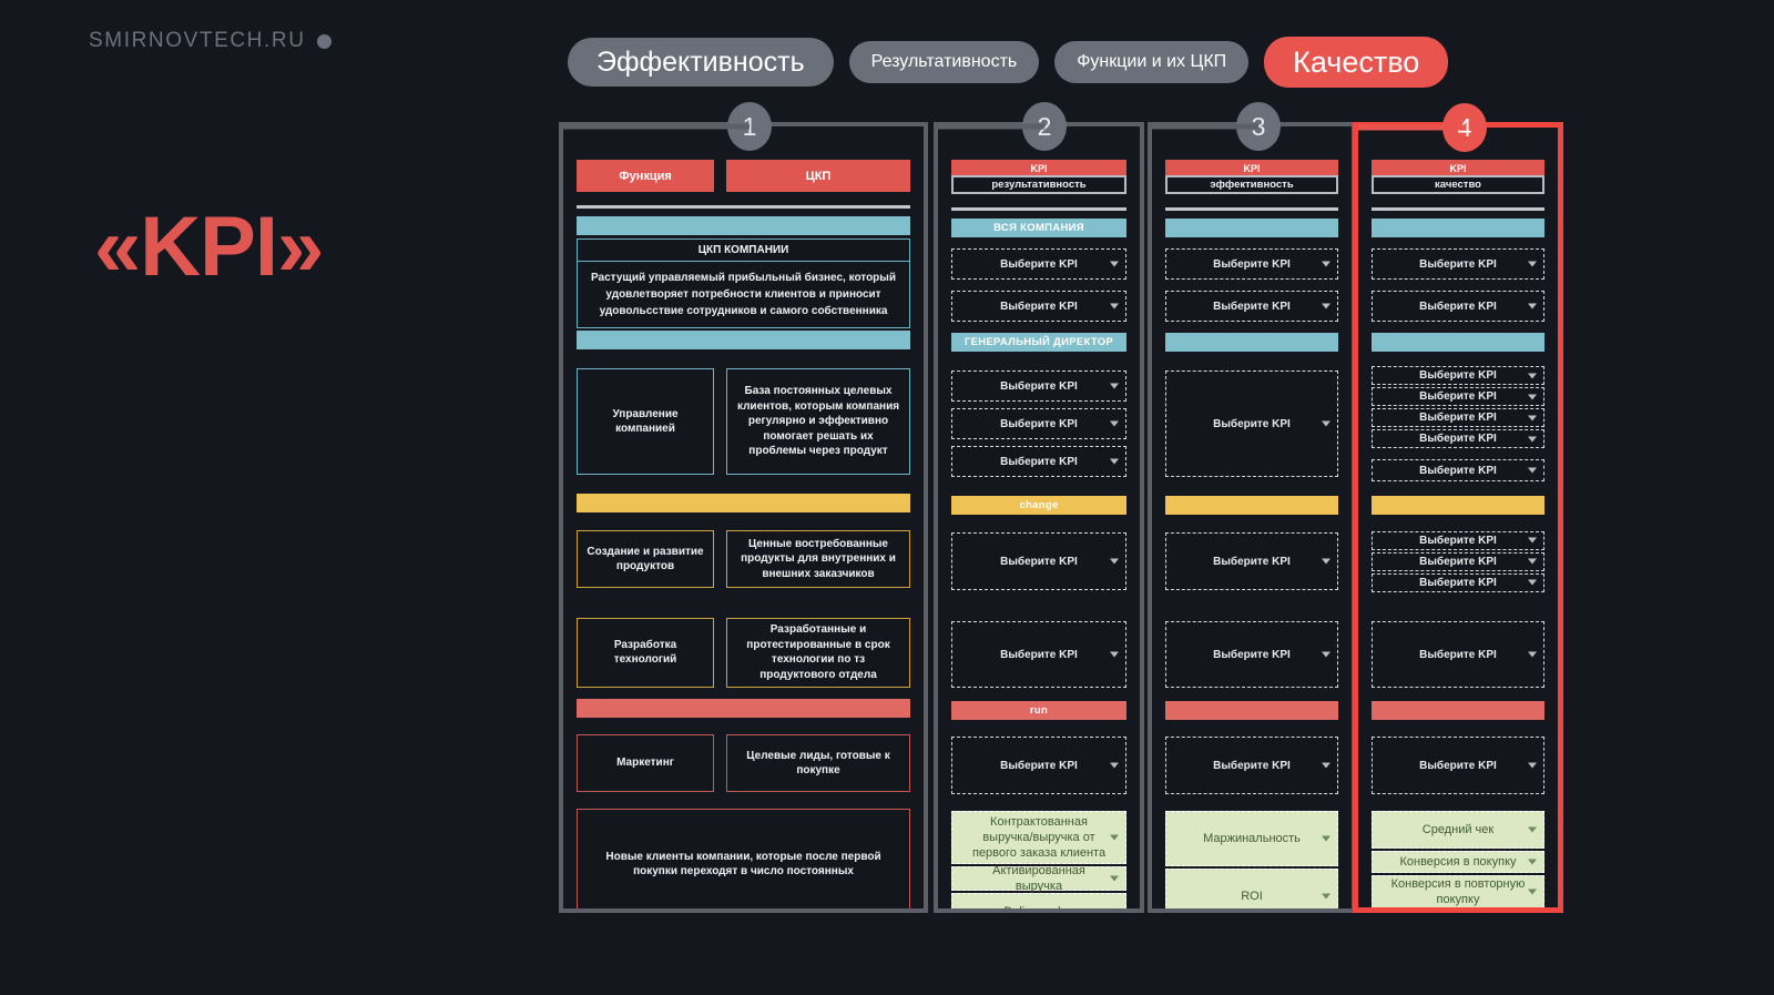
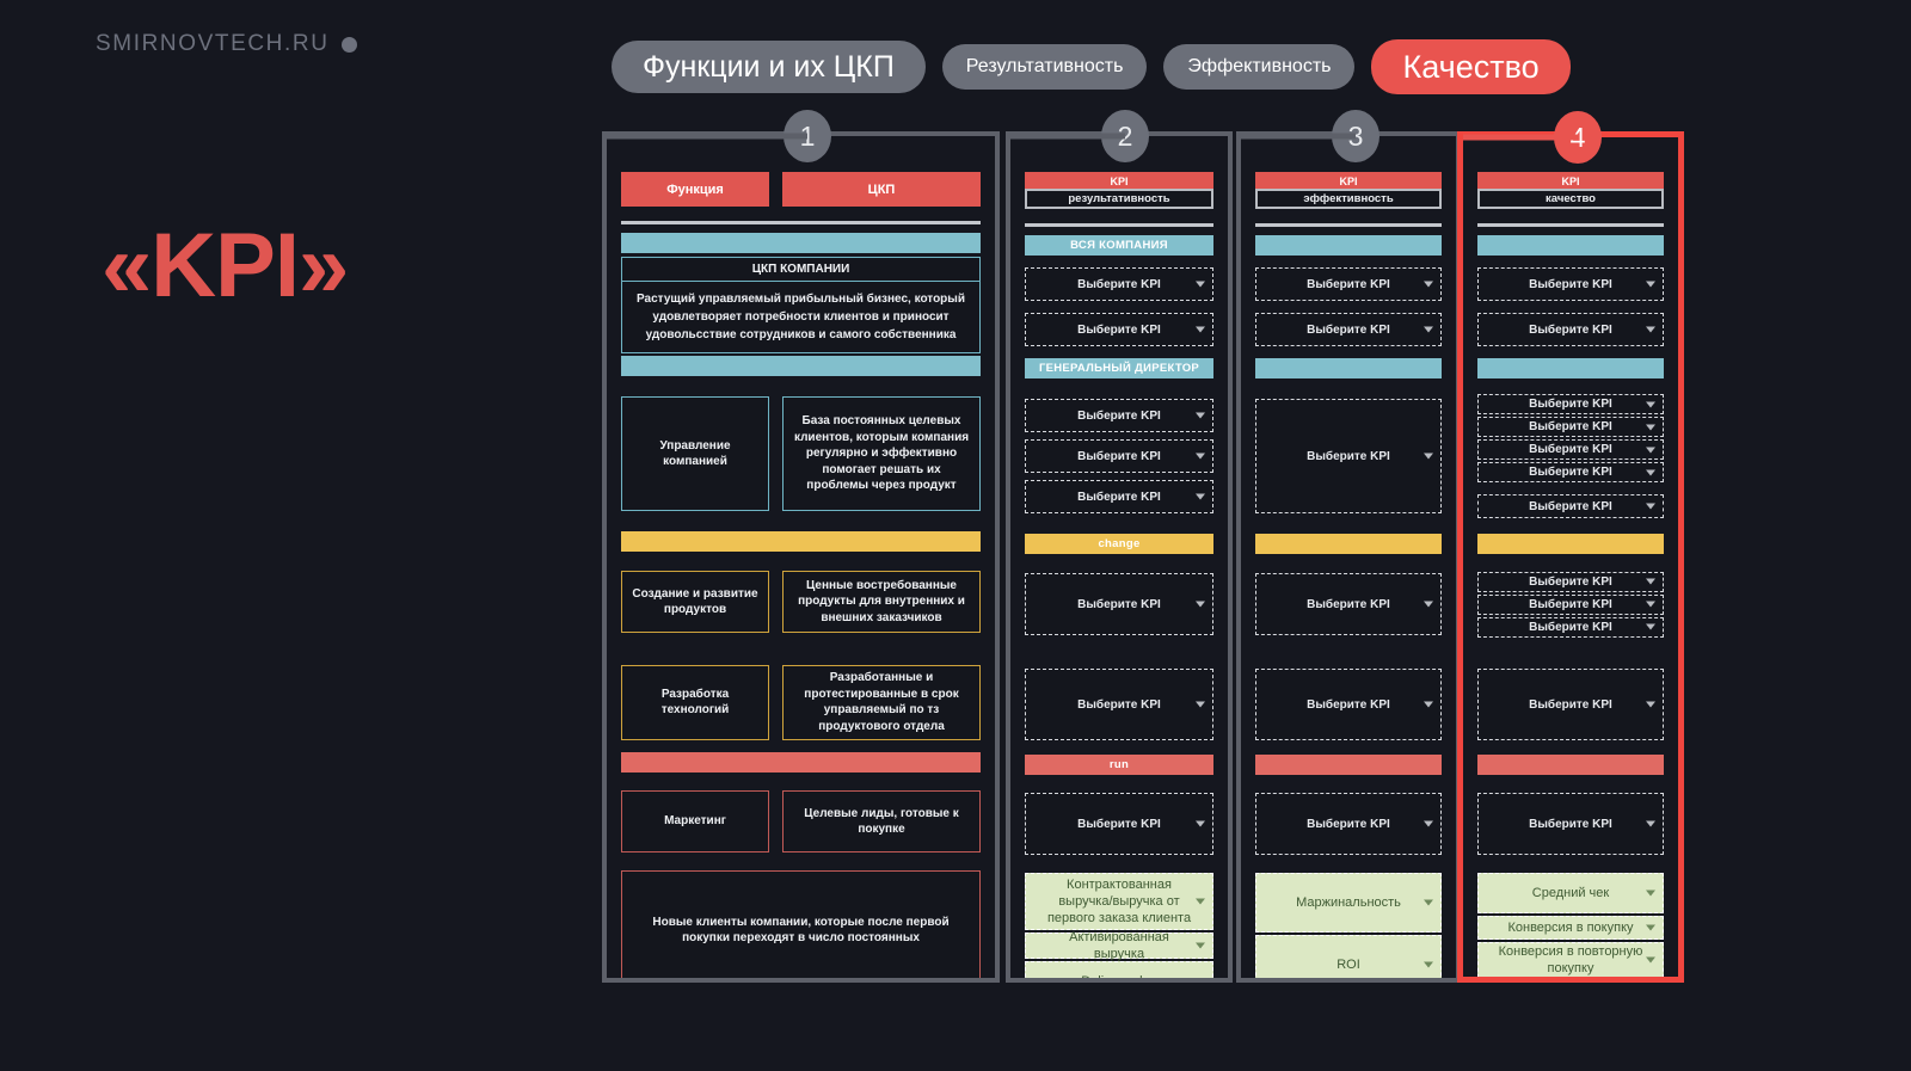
  SMIRNOVTECH.RU
  «KPI»
- Эффективность
+ Функции и их ЦКП
  Результативность
- Функции и их ЦКП
+ Эффективность
  Качество
  Функция
  ЦКП
  ЦКП КОМПАНИИ
  Растущий управляемый прибыльный бизнес, который удовлетворяет потребности клиентов и приносит удовольсствие сотрудников и самого собственника
  Управление компанией
  База постоянных целевых клиентов, которым компания регулярно и эффективно помогает решать их проблемы через продукт
  Создание и развитие продуктов
  Ценные востребованные продукты для внутренних и внешних заказчиков
  Разработка технологий
- Разработанные и протестированные в срок технологии по тз продуктового отдела
+ Разработанные и протестированные в срок управляемый по тз продуктового отдела
  Маркетинг
  Целевые лиды, готовые к покупке
  Новые клиенты компании, которые после первой покупки переходят в число постоянных
  KPI
  результативность
  ВСЯ КОМПАНИЯ
  Выберите KPI
  Выберите KPI
  ГЕНЕРАЛЬНЫЙ ДИРЕКТОР
  Выберите KPI
  Выберите KPI
  Выберите KPI
  change
  Выберите KPI
  Выберите KPI
  run
  Выберите KPI
  Контрактованная выручка/выручка от первого заказа клиента
  Активированная выручка
  KPI
  эффективность
  Выберите KPI
  Выберите KPI
  Выберите KPI
  Выберите KPI
  Выберите KPI
  Выберите KPI
  Маржинальность
  ROI
  KPI
  качество
  Выберите KPI
  Выберите KPI
  Выберите KPI
  Выберите KPI
  Выберите KPI
  Выберите KPI
  Выберите KPI
  Выберите KPI
  Выберите KPI
  Выберите KPI
  Выберите KPI
  Выберите KPI
  Средний чек
  Конверсия в покупку
  Конверсия в повторную покупку
